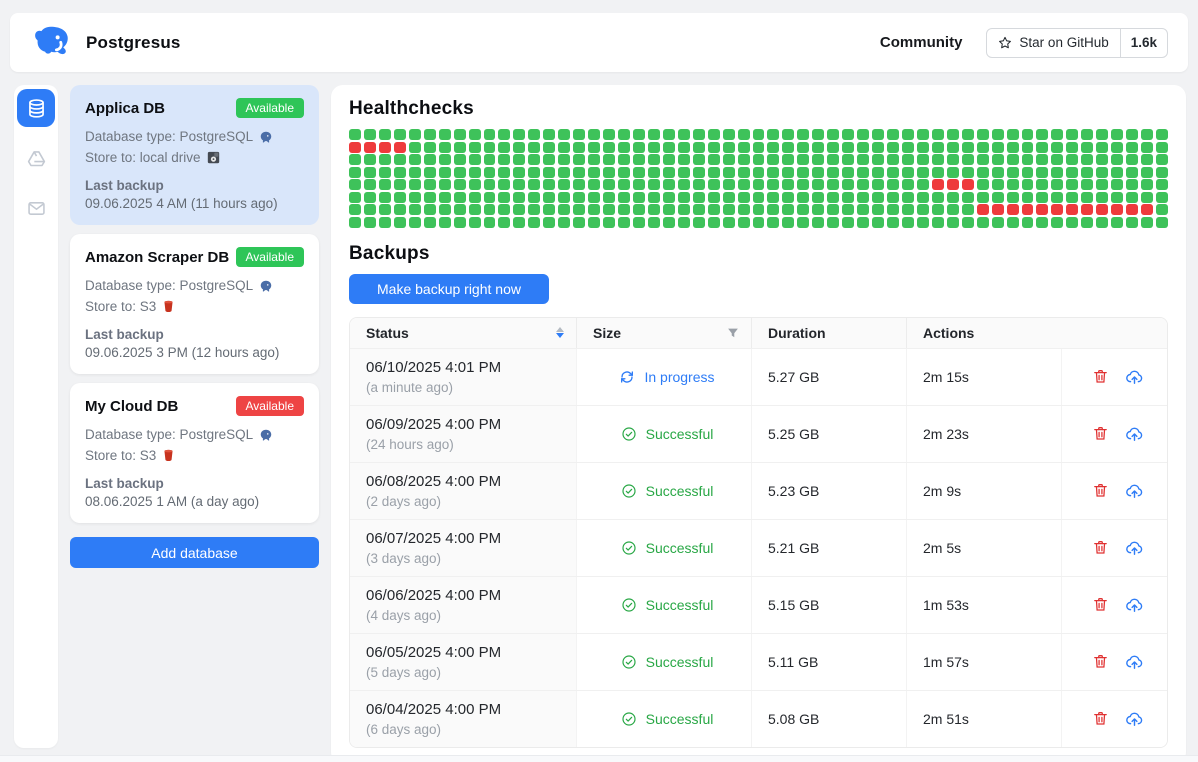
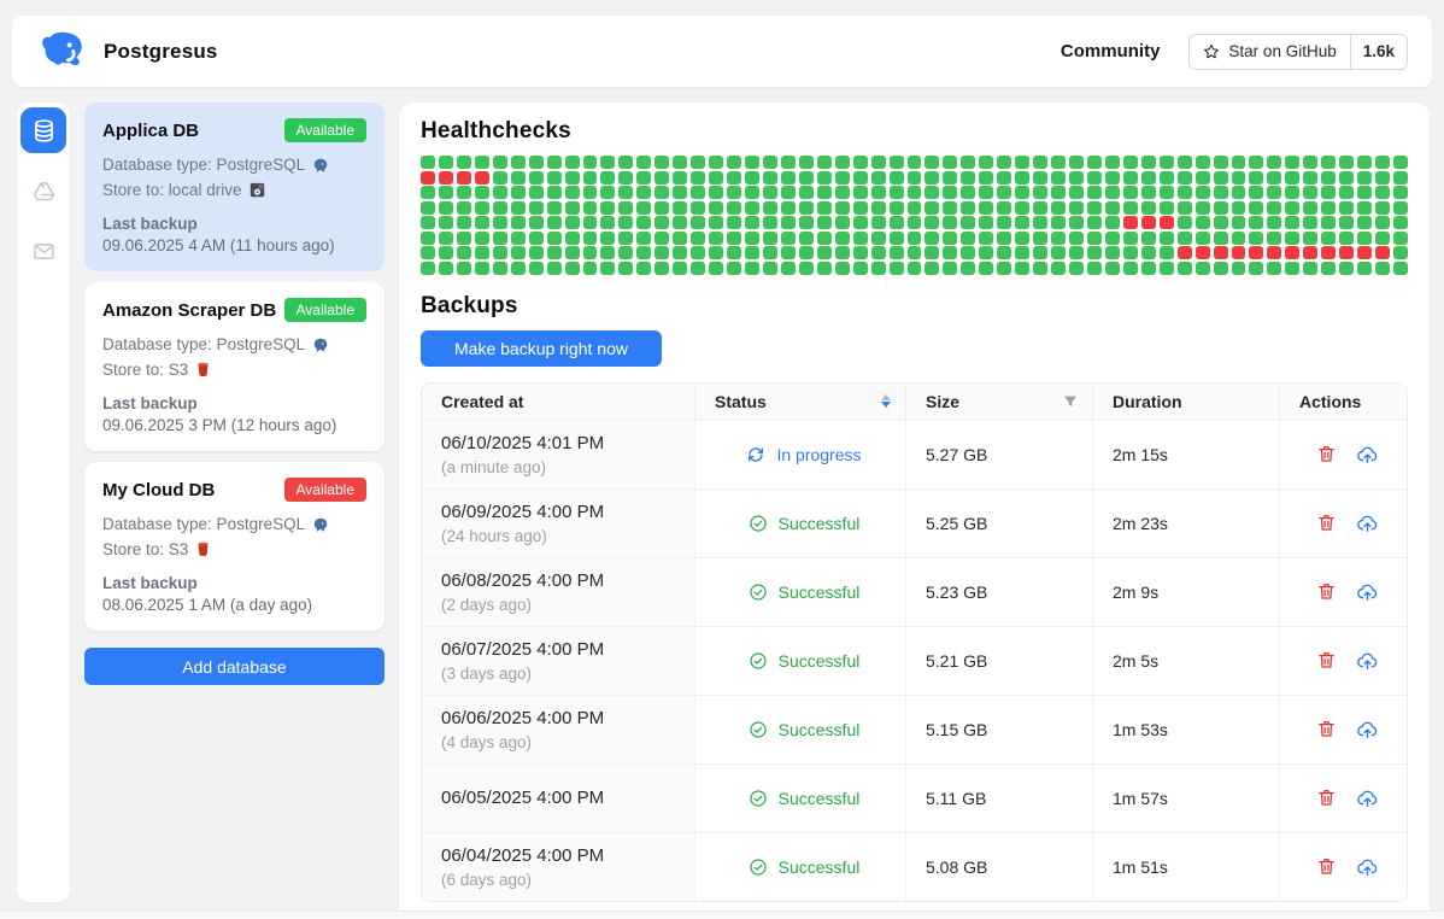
  Postgresus
  Community
  Star on GitHub
  1.6k
  Applica DB
  Available
  Database type: PostgreSQL
  Store to: local drive
  Last backup
  09.06.2025 4 AM (11 hours ago)
  Amazon Scraper DB
  Available
  Database type: PostgreSQL
  Store to: S3
  Last backup
  09.06.2025 3 PM (12 hours ago)
  My Cloud DB
  Available
  Database type: PostgreSQL
  Store to: S3
  Last backup
  08.06.2025 1 AM (a day ago)
  Add database
  Healthchecks
  Backups
  Make backup right now
+ Created at
  Status
  Size
  Duration
  Actions
  06/10/2025 4:01 PM
  (a minute ago)
  In progress
  5.27 GB
  2m 15s
  06/09/2025 4:00 PM
  (24 hours ago)
  Successful
  5.25 GB
  2m 23s
  06/08/2025 4:00 PM
  (2 days ago)
  Successful
  5.23 GB
  2m 9s
  06/07/2025 4:00 PM
  (3 days ago)
  Successful
  5.21 GB
  2m 5s
  06/06/2025 4:00 PM
  (4 days ago)
  Successful
  5.15 GB
  1m 53s
  06/05/2025 4:00 PM
- (5 days ago)
  Successful
  5.11 GB
  1m 57s
  06/04/2025 4:00 PM
  (6 days ago)
  Successful
  5.08 GB
- 2m 51s
+ 1m 51s
